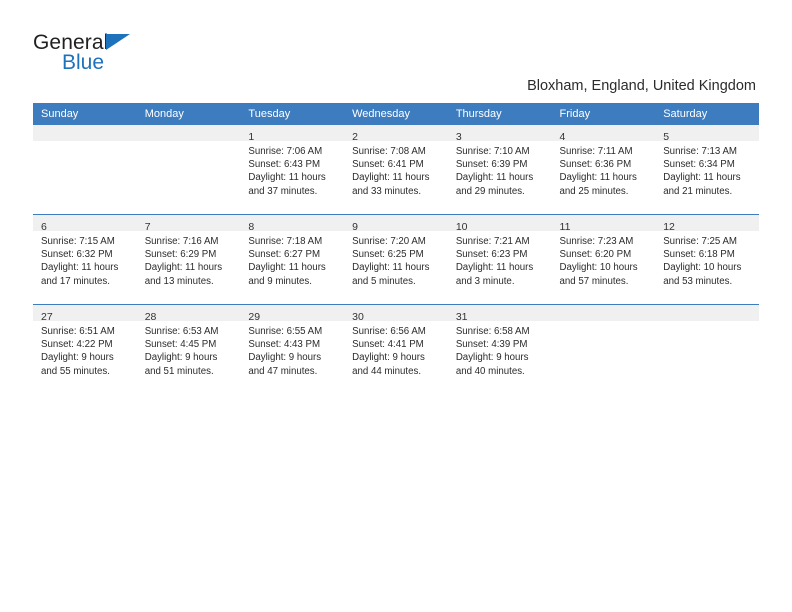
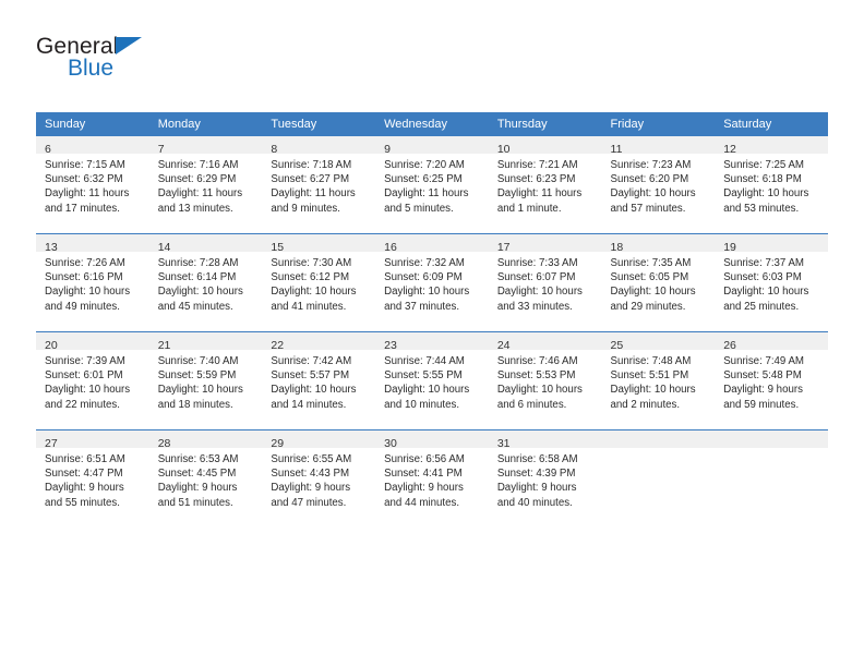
  General
  Blue
- Bloxham, England, United Kingdom
  Sunday	Monday	Tuesday	Wednesday	Thursday	Friday	Saturday
- 		1Sunrise: 7:06 AMSunset: 6:43 PMDaylight: 11 hours and 37 minutes.	2Sunrise: 7:08 AMSunset: 6:41 PMDaylight: 11 hours and 33 minutes.	3Sunrise: 7:10 AMSunset: 6:39 PMDaylight: 11 hours and 29 minutes.	4Sunrise: 7:11 AMSunset: 6:36 PMDaylight: 11 hours and 25 minutes.	5Sunrise: 7:13 AMSunset: 6:34 PMDaylight: 11 hours and 21 minutes.
- 6Sunrise: 7:15 AMSunset: 6:32 PMDaylight: 11 hours and 17 minutes.	7Sunrise: 7:16 AMSunset: 6:29 PMDaylight: 11 hours and 13 minutes.	8Sunrise: 7:18 AMSunset: 6:27 PMDaylight: 11 hours and 9 minutes.	9Sunrise: 7:20 AMSunset: 6:25 PMDaylight: 11 hours and 5 minutes.	10Sunrise: 7:21 AMSunset: 6:23 PMDaylight: 11 hours and 3 minute.	11Sunrise: 7:23 AMSunset: 6:20 PMDaylight: 10 hours and 57 minutes.	12Sunrise: 7:25 AMSunset: 6:18 PMDaylight: 10 hours and 53 minutes.
+ 6Sunrise: 7:15 AMSunset: 6:32 PMDaylight: 11 hours and 17 minutes.	7Sunrise: 7:16 AMSunset: 6:29 PMDaylight: 11 hours and 13 minutes.	8Sunrise: 7:18 AMSunset: 6:27 PMDaylight: 11 hours and 9 minutes.	9Sunrise: 7:20 AMSunset: 6:25 PMDaylight: 11 hours and 5 minutes.	10Sunrise: 7:21 AMSunset: 6:23 PMDaylight: 11 hours and 1 minute.	11Sunrise: 7:23 AMSunset: 6:20 PMDaylight: 10 hours and 57 minutes.	12Sunrise: 7:25 AMSunset: 6:18 PMDaylight: 10 hours and 53 minutes.
+ 13Sunrise: 7:26 AMSunset: 6:16 PMDaylight: 10 hours and 49 minutes.	14Sunrise: 7:28 AMSunset: 6:14 PMDaylight: 10 hours and 45 minutes.	15Sunrise: 7:30 AMSunset: 6:12 PMDaylight: 10 hours and 41 minutes.	16Sunrise: 7:32 AMSunset: 6:09 PMDaylight: 10 hours and 37 minutes.	17Sunrise: 7:33 AMSunset: 6:07 PMDaylight: 10 hours and 33 minutes.	18Sunrise: 7:35 AMSunset: 6:05 PMDaylight: 10 hours and 29 minutes.	19Sunrise: 7:37 AMSunset: 6:03 PMDaylight: 10 hours and 25 minutes.
+ 20Sunrise: 7:39 AMSunset: 6:01 PMDaylight: 10 hours and 22 minutes.	21Sunrise: 7:40 AMSunset: 5:59 PMDaylight: 10 hours and 18 minutes.	22Sunrise: 7:42 AMSunset: 5:57 PMDaylight: 10 hours and 14 minutes.	23Sunrise: 7:44 AMSunset: 5:55 PMDaylight: 10 hours and 10 minutes.	24Sunrise: 7:46 AMSunset: 5:53 PMDaylight: 10 hours and 6 minutes.	25Sunrise: 7:48 AMSunset: 5:51 PMDaylight: 10 hours and 2 minutes.	26Sunrise: 7:49 AMSunset: 5:48 PMDaylight: 9 hours and 59 minutes.
- 27Sunrise: 6:51 AMSunset: 4:22 PMDaylight: 9 hours and 55 minutes.	28Sunrise: 6:53 AMSunset: 4:45 PMDaylight: 9 hours and 51 minutes.	29Sunrise: 6:55 AMSunset: 4:43 PMDaylight: 9 hours and 47 minutes.	30Sunrise: 6:56 AMSunset: 4:41 PMDaylight: 9 hours and 44 minutes.	31Sunrise: 6:58 AMSunset: 4:39 PMDaylight: 9 hours and 40 minutes.
+ 27Sunrise: 6:51 AMSunset: 4:47 PMDaylight: 9 hours and 55 minutes.	28Sunrise: 6:53 AMSunset: 4:45 PMDaylight: 9 hours and 51 minutes.	29Sunrise: 6:55 AMSunset: 4:43 PMDaylight: 9 hours and 47 minutes.	30Sunrise: 6:56 AMSunset: 4:41 PMDaylight: 9 hours and 44 minutes.	31Sunrise: 6:58 AMSunset: 4:39 PMDaylight: 9 hours and 40 minutes.
